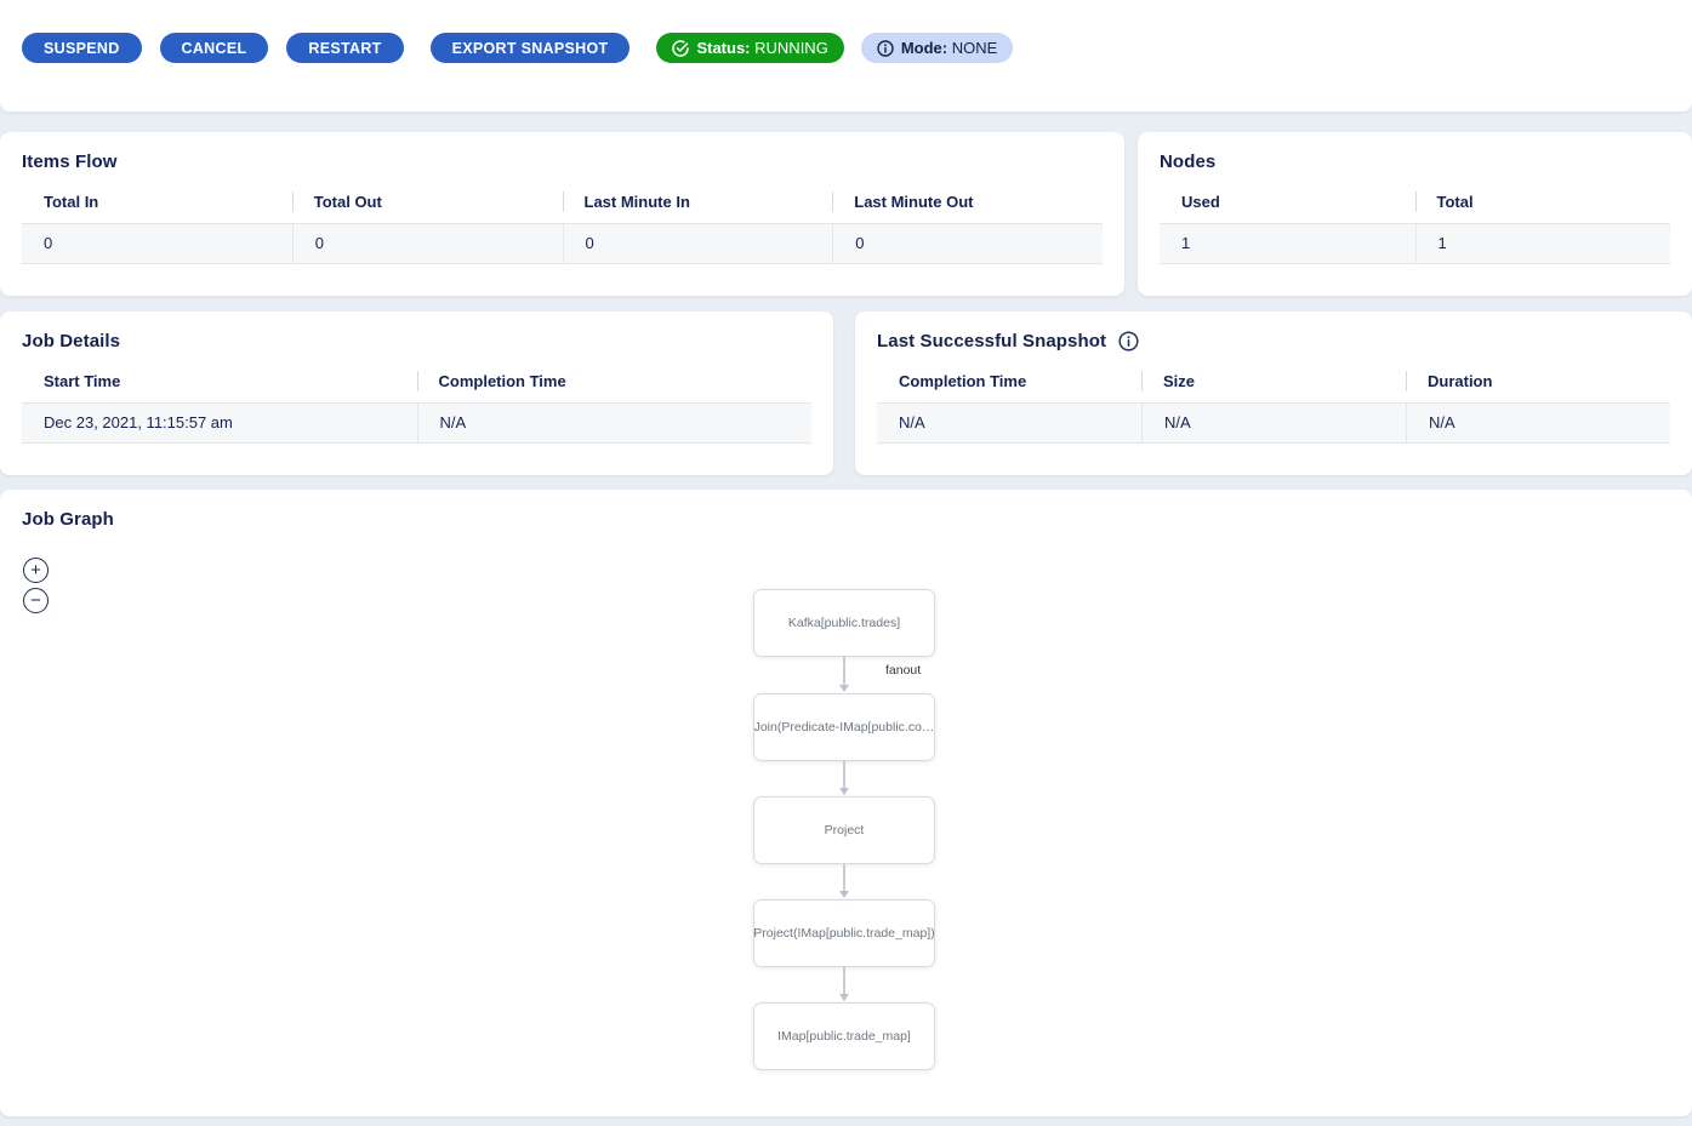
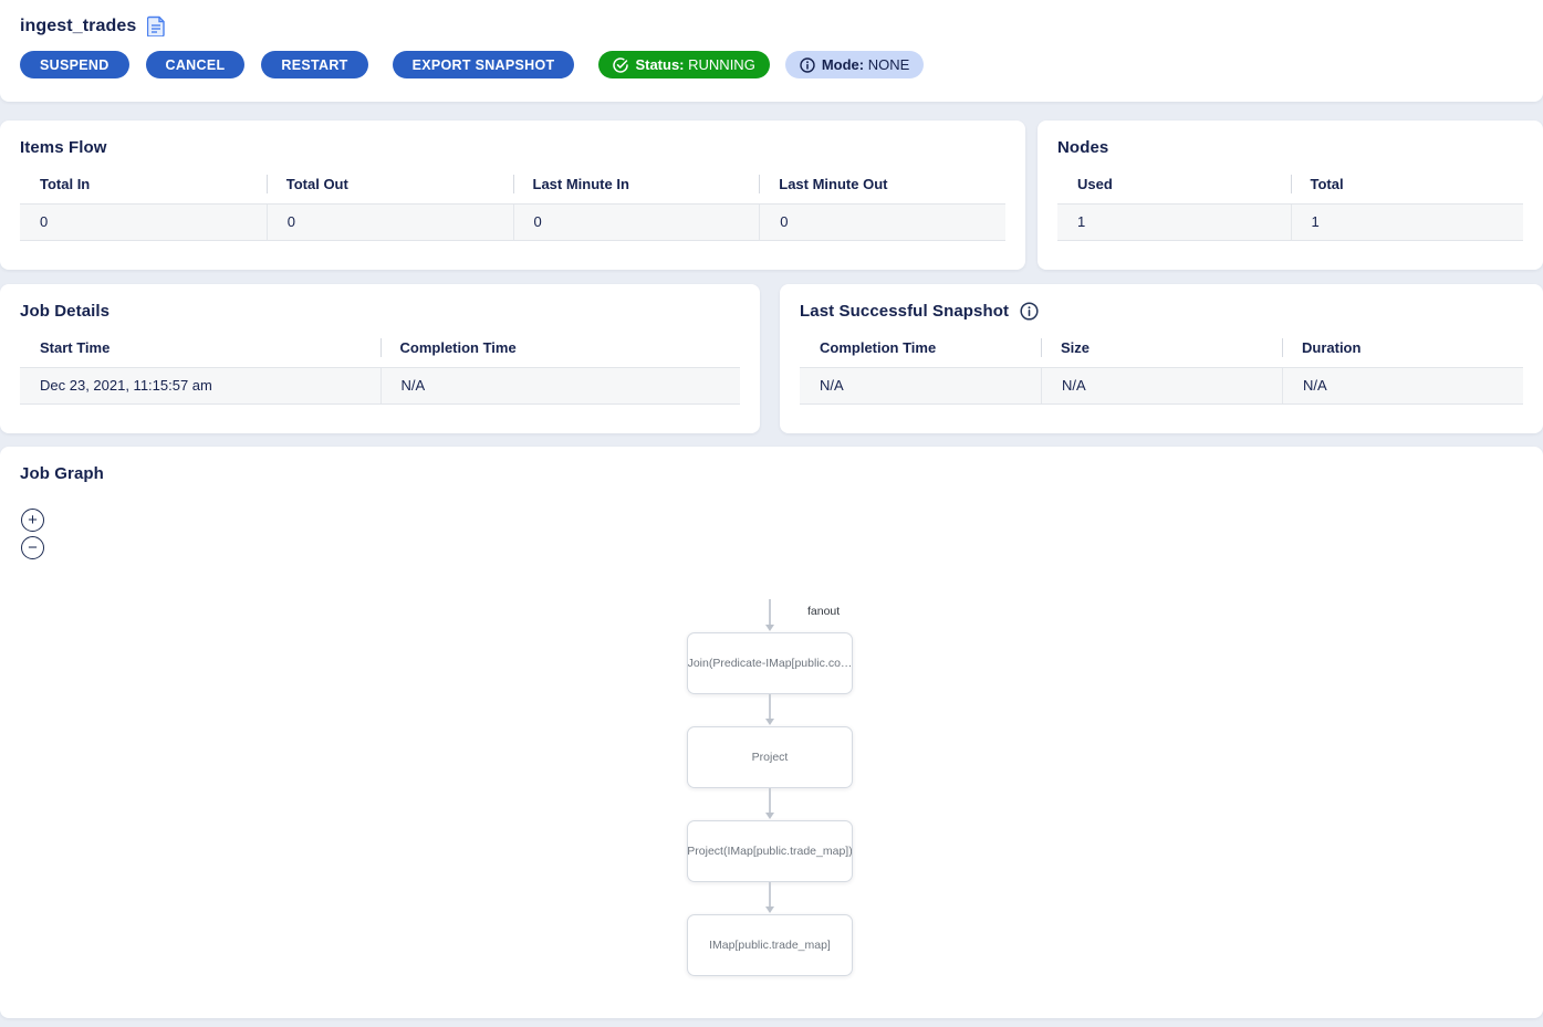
+ ingest_trades
  SUSPEND
  CANCEL
  RESTART
  EXPORT SNAPSHOT
  Status: RUNNING
  Mode: NONE
  Items Flow
  Total In
  Total Out
  Last Minute In
  Last Minute Out
  0
  0
  0
  0
  Nodes
  Used
  Total
  1
  1
  Job Details
  Start Time
  Completion Time
  Dec 23, 2021, 11:15:57 am
  N/A
  Last Successful Snapshot
  Completion Time
  Size
  Duration
  N/A
  N/A
  N/A
  Job Graph
  +
  −
- Kafka[public.trades]
  Join(Predicate-IMap[public.co…
  Project
  Project(IMap[public.trade_map])
  IMap[public.trade_map]
  fanout
